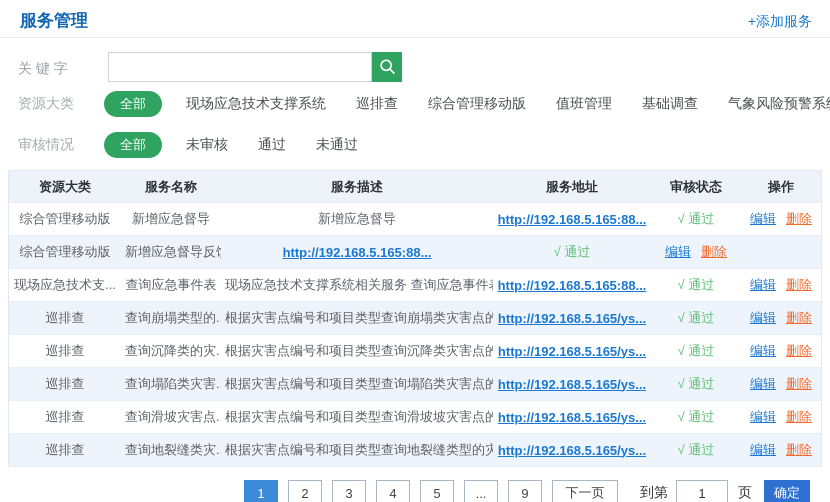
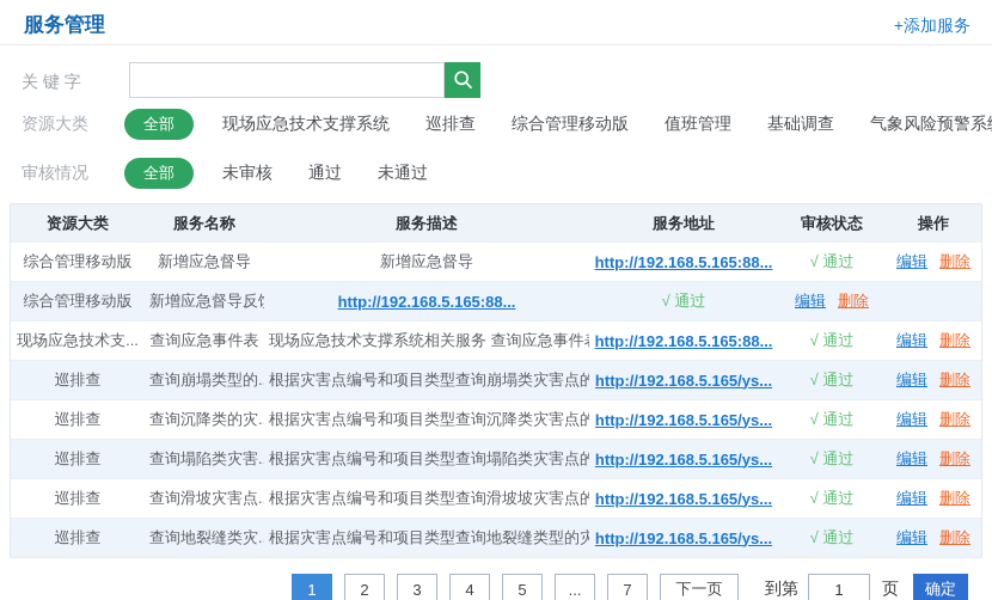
  服务管理
  +添加服务
  关 键 字
  资源大类
  全部
  现场应急技术支撑系统
  巡排查
  综合管理移动版
  值班管理
  基础调查
  气象风险预警系
  审核情况
  全部
  未审核
  通过
  未通过
  资源大类
  服务名称
  服务描述
  服务地址
  审核状态
  操作
  综合管理移动版
  新增应急督导
  新增应急督导
  http://192.168.5.165:88...
  √ 通过
  编辑
  删除
  综合管理移动版
  新增应急督导反
  http://192.168.5.165:88...
  √ 通过
  编辑
  删除
  现场应急技术支...
  查询应急事件表
  现场应急技术支撑系统相关服务 查询应急事件
  http://192.168.5.165:88...
  √ 通过
  编辑
  删除
  巡排查
  查询崩塌类型的.
  根据灾害点编号和项目类型查询崩塌类灾害点的
  http://192.168.5.165/ys...
  √ 通过
  编辑
  删除
  巡排查
  查询沉降类的灾.
  根据灾害点编号和项目类型查询沉降类灾害点的
  http://192.168.5.165/ys...
  √ 通过
  编辑
  删除
  巡排查
  查询塌陷类灾害.
  根据灾害点编号和项目类型查询塌陷类灾害点的
  http://192.168.5.165/ys...
  √ 通过
  编辑
  删除
  巡排查
  查询滑坡灾害点.
  根据灾害点编号和项目类型查询滑坡坡灾害点的
  http://192.168.5.165/ys...
  √ 通过
  编辑
  删除
  巡排查
  查询地裂缝类灾.
  根据灾害点编号和项目类型查询地裂缝类型的灾
  http://192.168.5.165/ys...
  √ 通过
  编辑
  删除
  1
  2
  3
  4
  5
  ...
- 9
+ 7
  下一页
  到第
  1
  页
  确定
